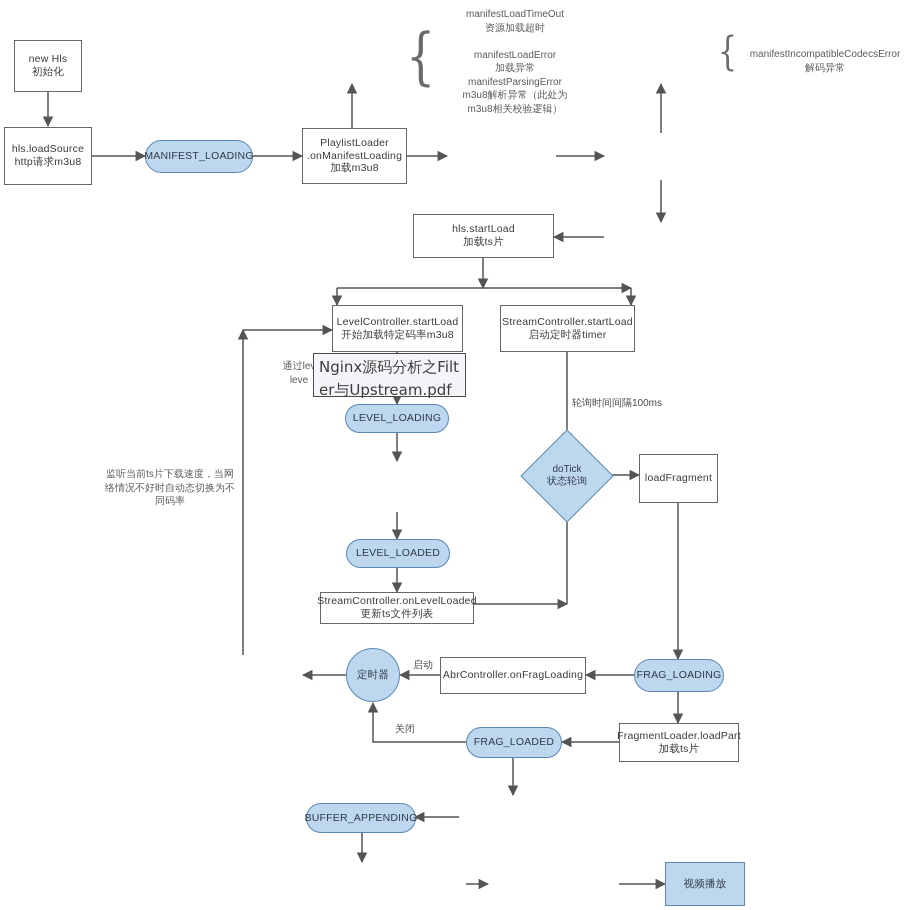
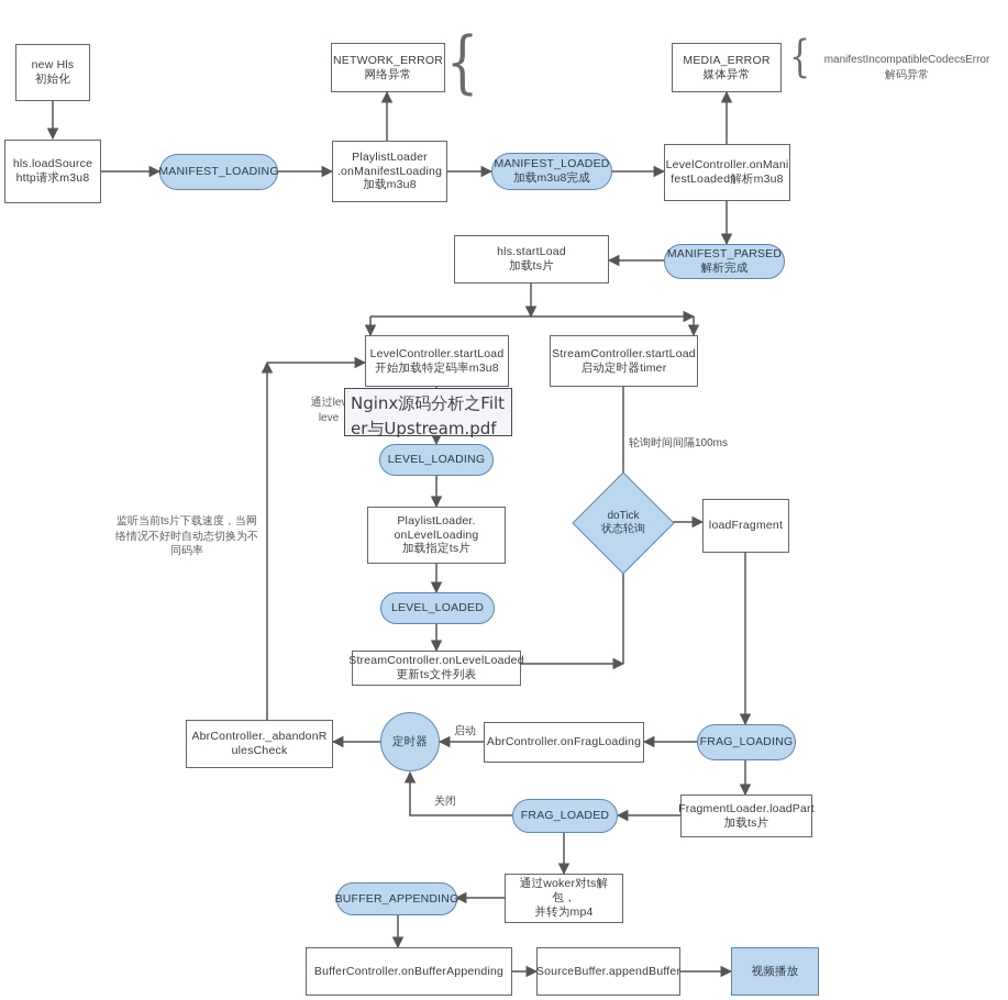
  new Hls
  初始化
  hls.loadSource
  http请求m3u8
  MANIFEST_LOADING
  PlaylistLoader
  .onManifestLoading
  加载m3u8
+ MANIFEST_LOADED
+ 加载m3u8完成
+ LevelController.onMani
+ festLoaded解析m3u8
+ NETWORK_ERROR
+ 网络异常
+ MEDIA_ERROR
+ 媒体异常
+ MANIFEST_PARSED
+ 解析完成
  hls.startLoad
  加载ts片
  LevelController.startLoad
  开始加载特定码率m3u8
  StreamController.startLoad
  启动定时器timer
  LEVEL_LOADING
+ PlaylistLoader.
+ onLevelLoading
+ 加载指定ts片
  LEVEL_LOADED
  StreamController.onLevelLoaded
  更新ts文件列表
  doTick
  状态轮询
  loadFragment
  FRAG_LOADING
  AbrController.onFragLoading
  定时器
+ AbrController._abandonR
+ ulesCheck
  FragmentLoader.loadPart
  加载ts片
  FRAG_LOADED
+ 通过woker对ts解包，
+ 并转为mp4
  BUFFER_APPENDING
+ BufferController.onBufferAppending
+ SourceBuffer.appendBuffer
  视频播放
  {
- manifestLoadTimeOut
- 资源加载超时
- manifestLoadError
- 加载异常
- manifestParsingError
- m3u8解析异常（此处为
- m3u8相关校验逻辑）
  {
  manifestIncompatibleCodecsError
  解码异常
  监听当前ts片下载速度，当网
  络情况不好时自动态切换为不
  同码率
  通过le
  leve
  轮询时间间隔100ms
  启动
  关闭
  Nginx源码分析之Filter与Upstream.pdf
